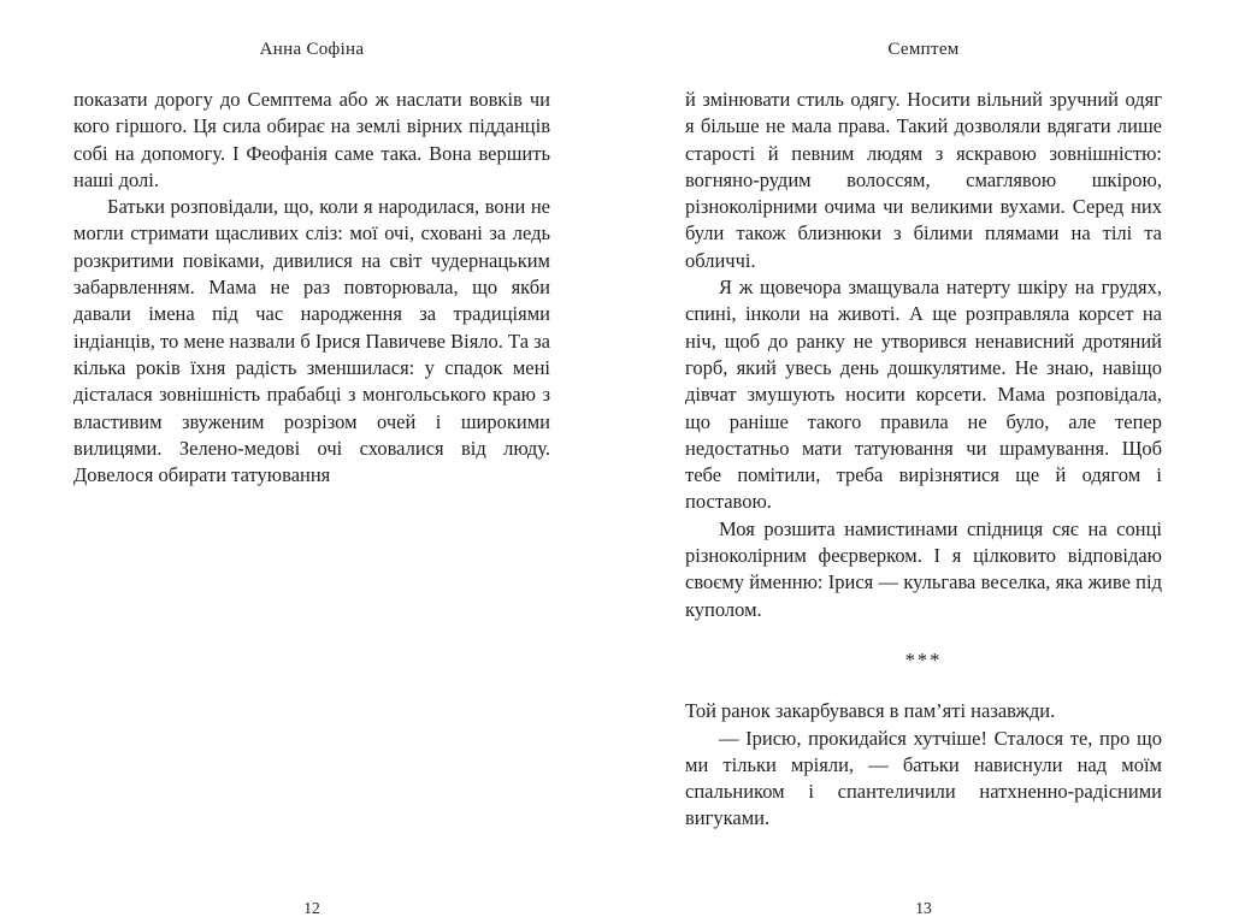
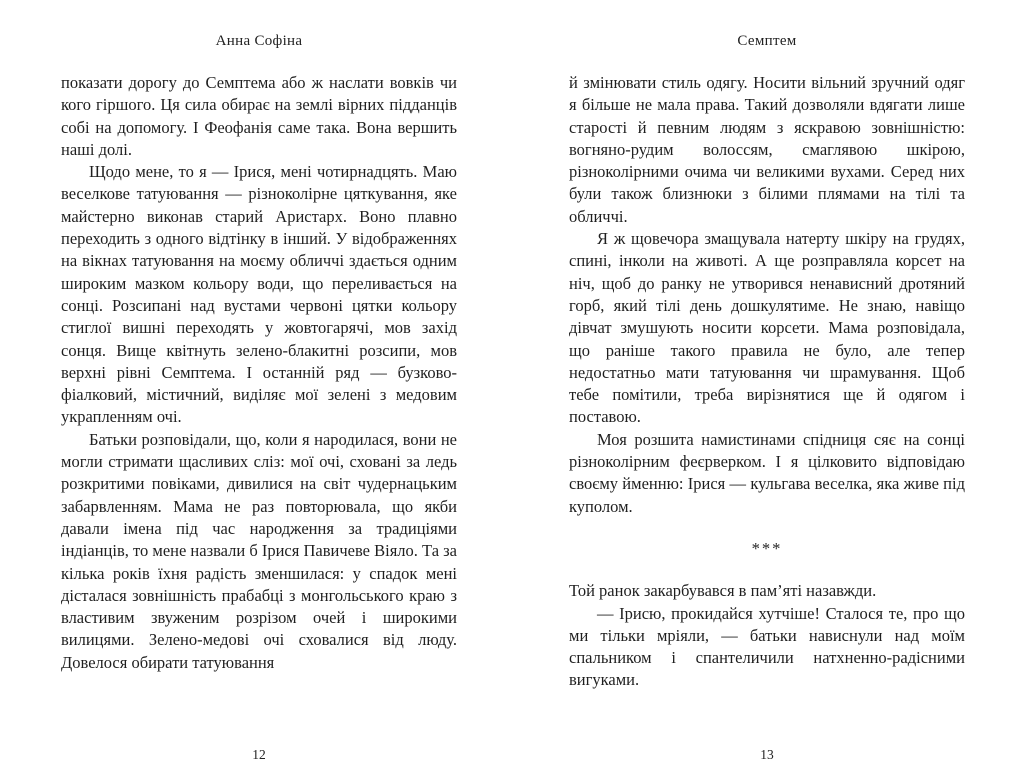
  Анна Софіна
  показати дорогу до Семптема або ж наслати вовків чи кого гіршого. Ця сила обирає на землі вірних підданців собі на допомогу. І Феофанія саме така. Вона вершить наші долі.
+ Щодо мене, то я — Ірися, мені чотирнадцять. Маю веселкове татуювання — різноколірне цяткування, яке майстерно виконав старий Аристарх. Воно плавно переходить з одного відтінку в інший. У відображеннях на вікнах татуювання на моєму обличчі здається одним широким мазком кольору води, що переливається на сонці. Розсипані над вустами червоні цятки кольору стиглої вишні переходять у жовтогарячі, мов захід сонця. Вище квітнуть зелено-блакитні розсипи, мов верхні рівні Семптема. І останній ряд — бузково-фіалковий, містичний, виділяє мої зелені з медовим украпленням очі.
  Батьки розповідали, що, коли я народилася, вони не могли стримати щасливих сліз: мої очі, сховані за ледь розкритими повіками, дивилися на світ чудернацьким забарвленням. Мама не раз повторювала, що якби давали імена під час народження за традиціями індіанців, то мене назвали б Ірися Павичеве Віяло. Та за кілька років їхня радість зменшилася: у спадок мені дісталася зовнішність прабабці з монгольського краю з властивим звуженим розрізом очей і широкими вилицями. Зелено-медові очі сховалися від люду. Довелося обирати татуювання
  12
  Семптем
  й змінювати стиль одягу. Носити вільний зручний одяг я більше не мала права. Такий дозволяли вдягати лише старості й певним людям з яскравою зовнішністю: вогняно-рудим волоссям, смаглявою шкірою, різноколірними очима чи великими вухами. Серед них були також близнюки з білими плямами на тілі та обличчі.
- Я ж щовечора змащувала натерту шкіру на грудях, спині, інколи на животі. А ще розправляла корсет на ніч, щоб до ранку не утворився ненависний дротяний горб, який увесь день дошкулятиме. Не знаю, навіщо дівчат змушують носити корсети. Мама розповідала, що раніше такого правила не було, але тепер недостатньо мати татуювання чи шрамування. Щоб тебе помітили, треба вирізнятися ще й одягом і поставою.
+ Я ж щовечора змащувала натерту шкіру на грудях, спині, інколи на животі. А ще розправляла корсет на ніч, щоб до ранку не утворився ненависний дротяний горб, який тілі день дошкулятиме. Не знаю, навіщо дівчат змушують носити корсети. Мама розповідала, що раніше такого правила не було, але тепер недостатньо мати татуювання чи шрамування. Щоб тебе помітили, треба вирізнятися ще й одягом і поставою.
  Моя розшита намистинами спідниця сяє на сонці різноколірним феєрверком. І я цілковито відповідаю своєму йменню: Ірися — кульгава веселка, яка живе під куполом.
  ***
  Той ранок закарбувався в пам’яті назавжди.
  — Ірисю, прокидайся хутчіше! Сталося те, про що ми тільки мріяли, — батьки нависнули над моїм спальником і спантеличили натхненно-радісними вигуками.
  13
